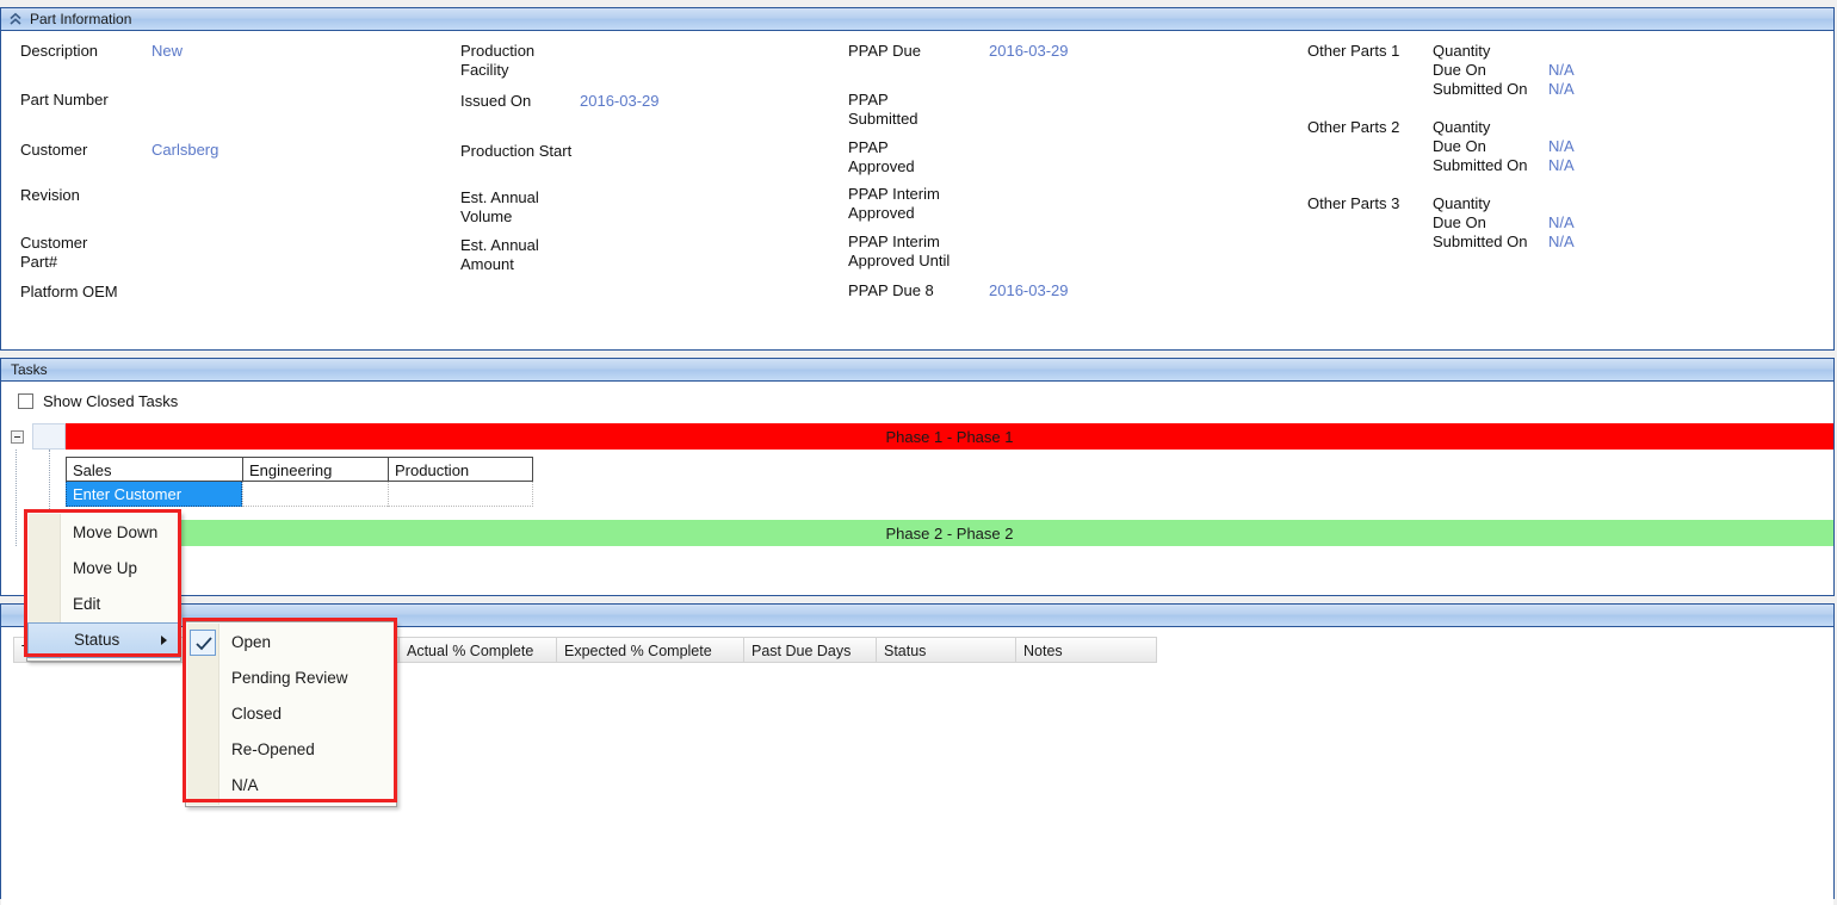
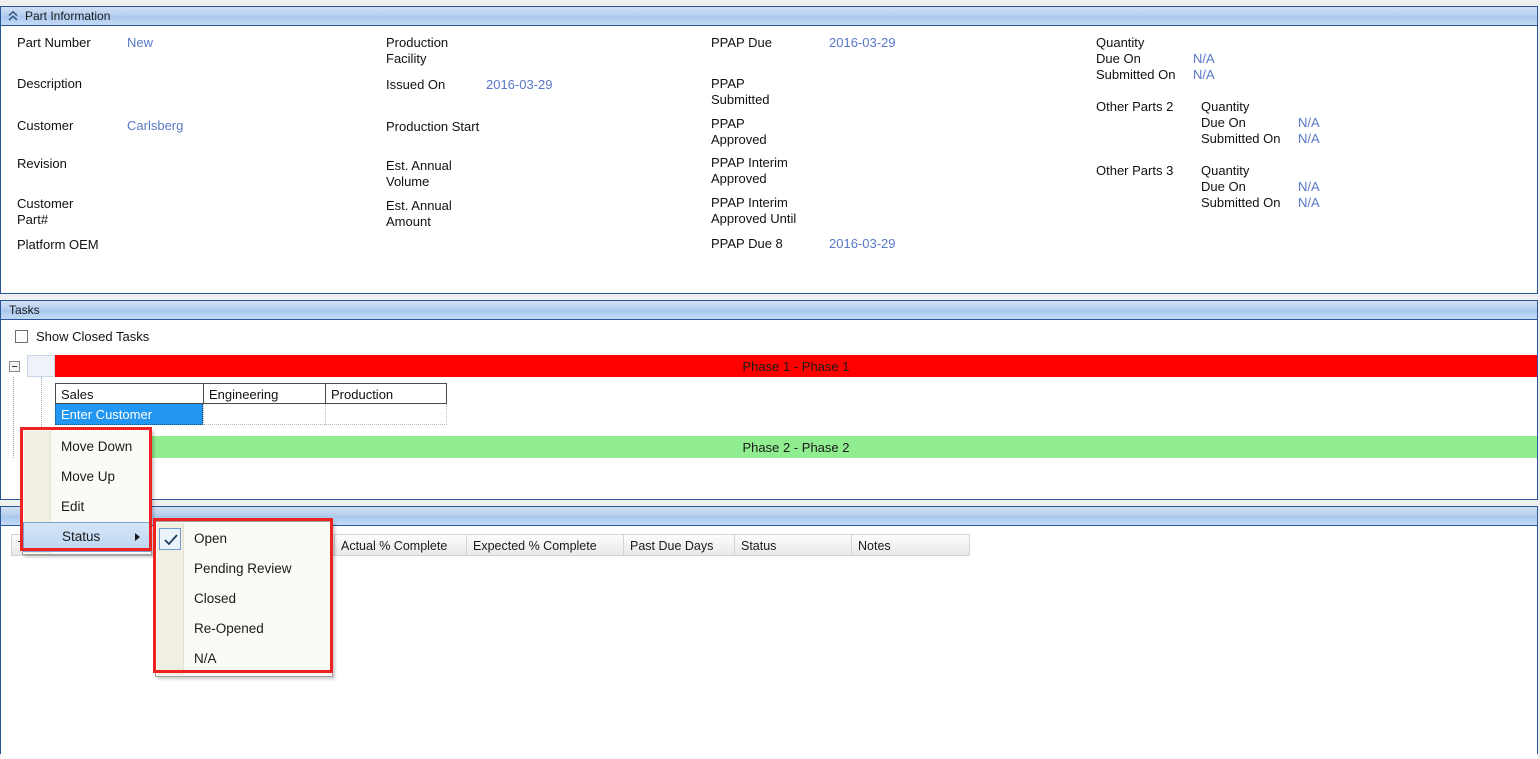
  Part Information
- Description
+ Part Number
  New
- Part Number
+ Description
  Customer
  Carlsberg
  Revision
  Customer
  Part#
  Platform OEM
  Production
  Facility
  Issued On
  2016-03-29
  Production Start
  Est. Annual
  Volume
  Est. Annual
  Amount
  PPAP Due
  2016-03-29
  PPAP
  Submitted
  PPAP
  Approved
  PPAP Interim
  Approved
  PPAP Interim
  Approved Until
  PPAP Due 8
  2016-03-29
- Other Parts 1
  Quantity
  Due On
  N/A
  Submitted On
  N/A
  Other Parts 2
  Quantity
  Due On
  N/A
  Submitted On
  N/A
  Other Parts 3
  Quantity
  Due On
  N/A
  Submitted On
  N/A
  Tasks
  Show Closed Tasks
  Phase 1 - Phase 1
  Sales
  Engineering
  Production
  Enter Customer
  Phase 2 - Phase 2
  Actual % Complete
  Expected % Complete
  Past Due Days
  Status
  Notes
  Move Down
  Move Up
  Edit
  Status
  Open
  Pending Review
  Closed
  Re-Opened
  N/A
